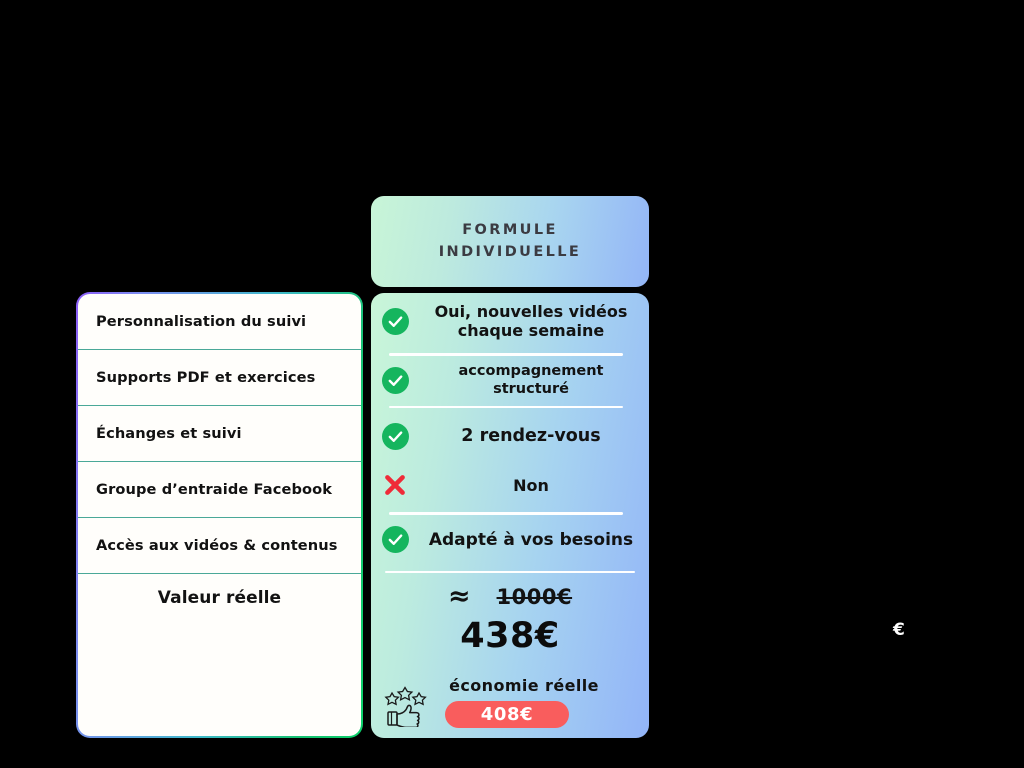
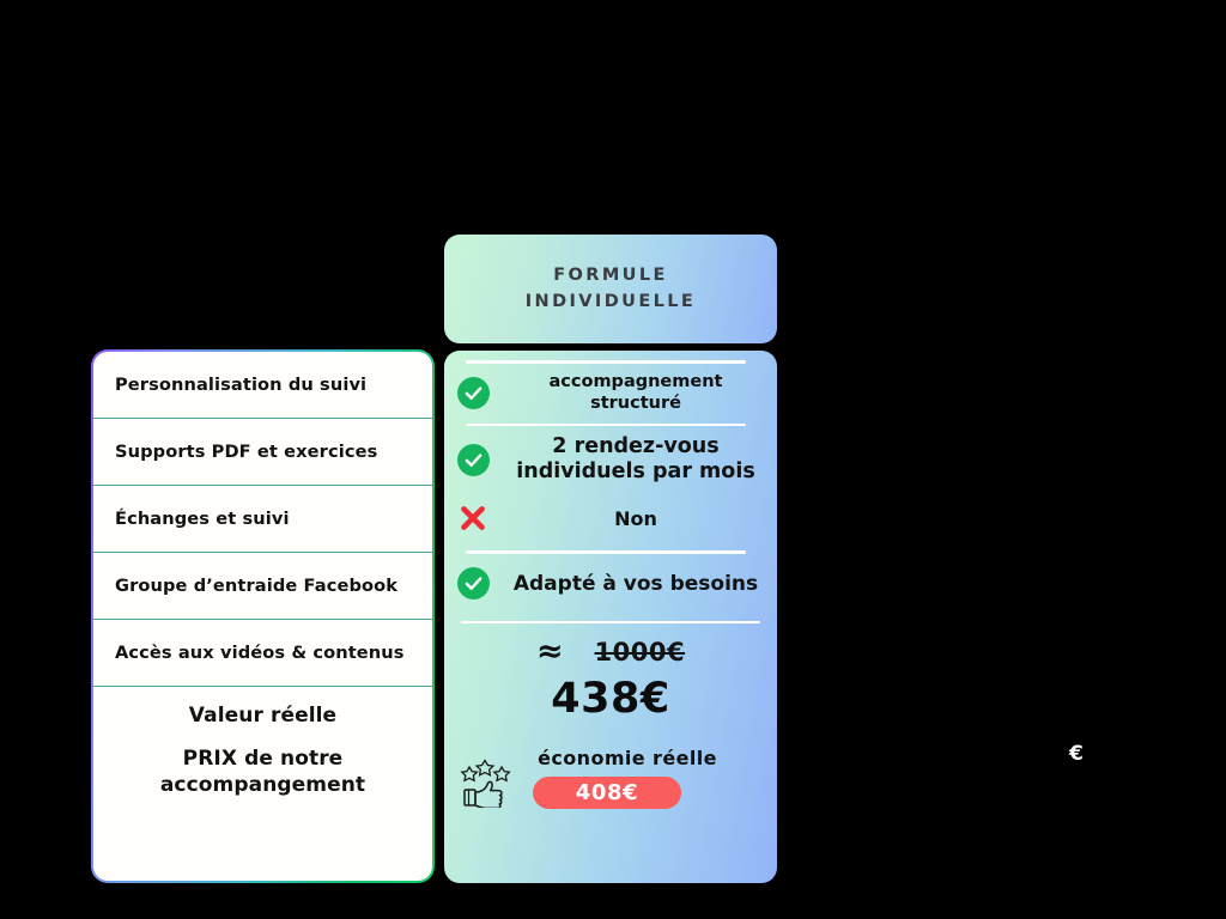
  Personnalisation du suivi
  Supports PDF et exercices
  Échanges et suivi
  Groupe d’entraide Facebook
  Accès aux vidéos & contenus
  Valeur réelle
+ PRIX de notre
+ accompangement
  FORMULE
  INDIVIDUELLE
- Oui, nouvelles vidéos
- chaque semaine
  accompagnement structuré
  2 rendez-vous
+ individuels par mois
  Non
  Adapté à vos besoins
  ≈
  1000€
  438€
  économie réelle
  408€
  €
